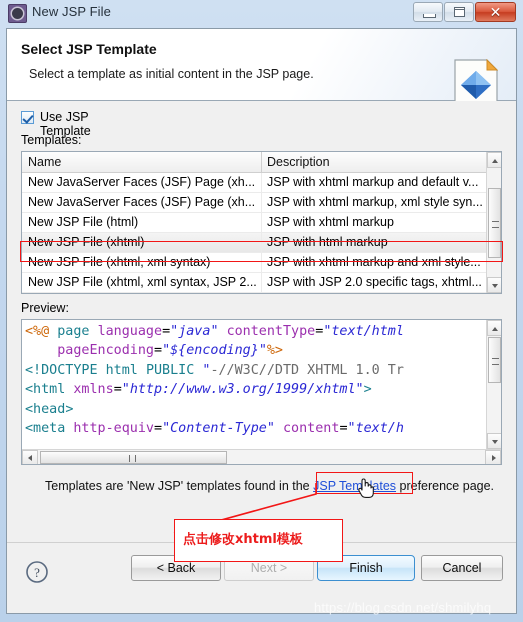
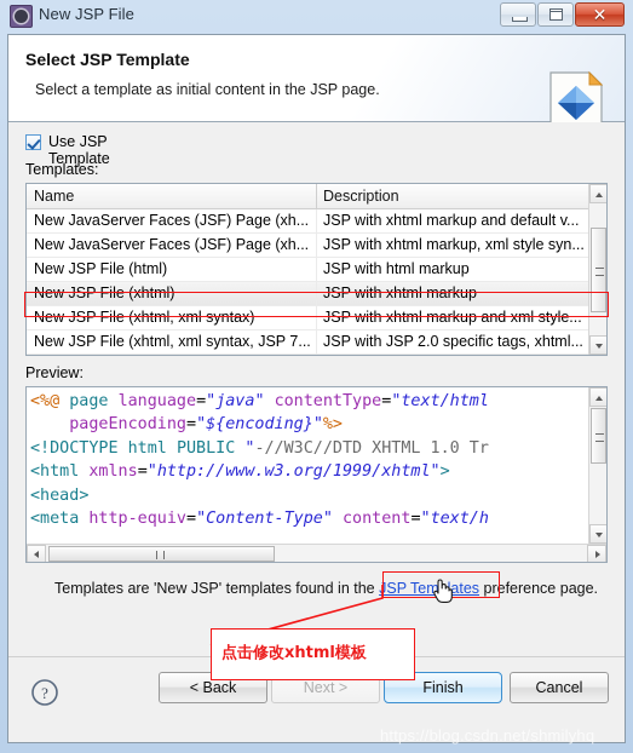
  New JSP File
  ✕
  Select JSP Template
  Select a template as initial content in the JSP page.
  Use JSP Template
  Templates:
  Name
  Description
  New JavaServer Faces (JSF) Page (xh...
  JSP with xhtml markup and default v...
  New JavaServer Faces (JSF) Page (xh...
  JSP with xhtml markup, xml style syn...
  New JSP File (html)
- JSP with xhtml markup
+ JSP with html markup
  New JSP File (xhtml)
- JSP with html markup
+ JSP with xhtml markup
  New JSP File (xhtml, xml syntax)
  JSP with xhtml markup and xml style...
- New JSP File (xhtml, xml syntax, JSP 2...
+ New JSP File (xhtml, xml syntax, JSP 7...
  JSP with JSP 2.0 specific tags, xhtml...
  Preview:
  <%@ page language="java" contentType="text/html pageEncoding="${encoding}"%> <!DOCTYPE html PUBLIC "-//W3C//DTD XHTML 1.0 Tr <html xmlns="http://www.w3.org/1999/xhtml"> <head> <meta http-equiv="Content-Type" content="text/h
  Templates are 'New JSP' templates found in the SP Temates preference page.
  ?
  < Back
  Next >
  Finish
  Cancel
  点击修改xhtml模板
  https://blog.csdn.net/shmilyhq
